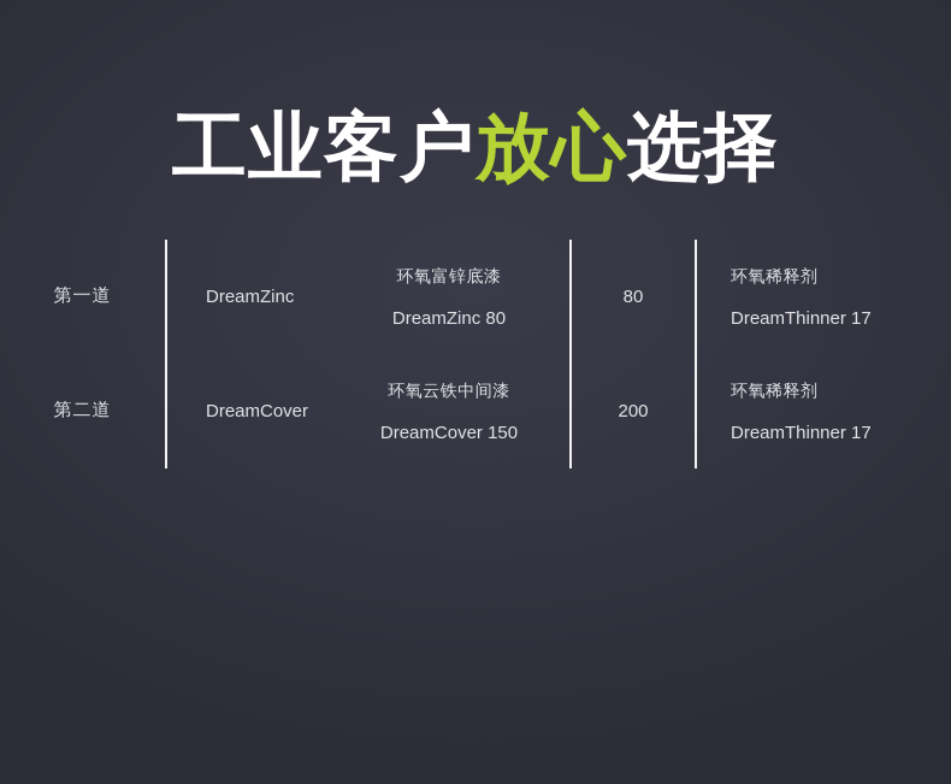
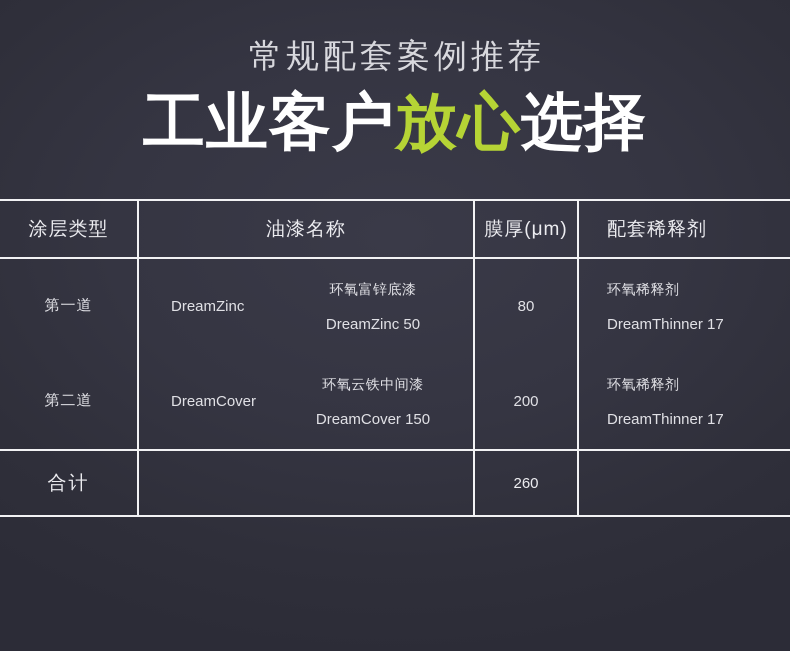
+ 常规配套案例推荐
  工业客户放心选择
+ 涂层类型	油漆名称	膜厚(μm)	配套稀释剂
- 第一道	DreamZinc 环氧富锌底漆 DreamZinc 80	80	环氧稀释剂 DreamThinner 17
+ 第一道	DreamZinc 环氧富锌底漆 DreamZinc 50	80	环氧稀释剂 DreamThinner 17
  第二道	DreamCover 环氧云铁中间漆 DreamCover 150	200	环氧稀释剂 DreamThinner 17
+ 合计		260
